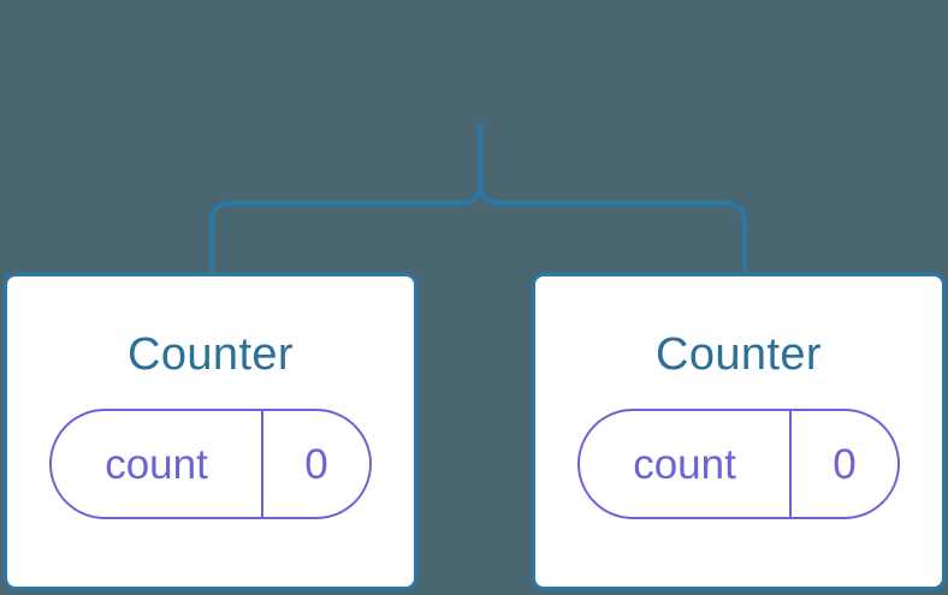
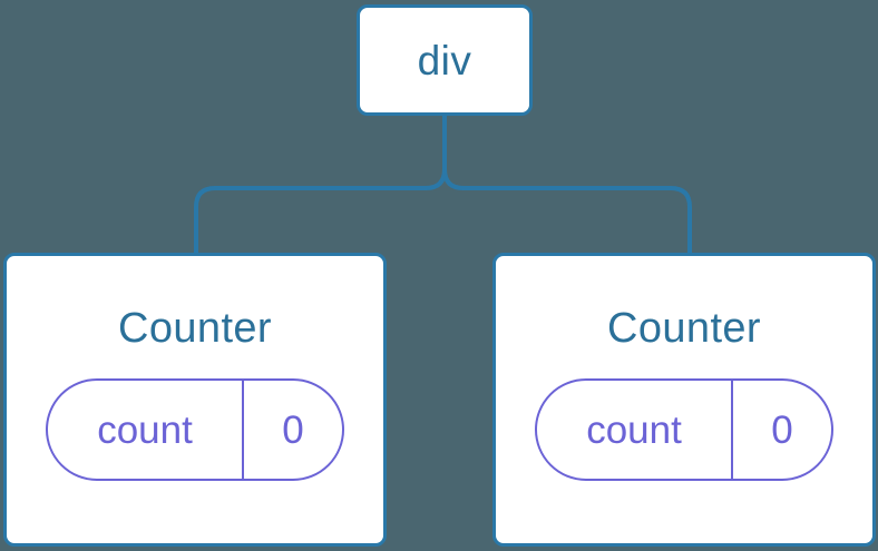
+ div
  Counter
  count
  0
  Counter
  count
  0
